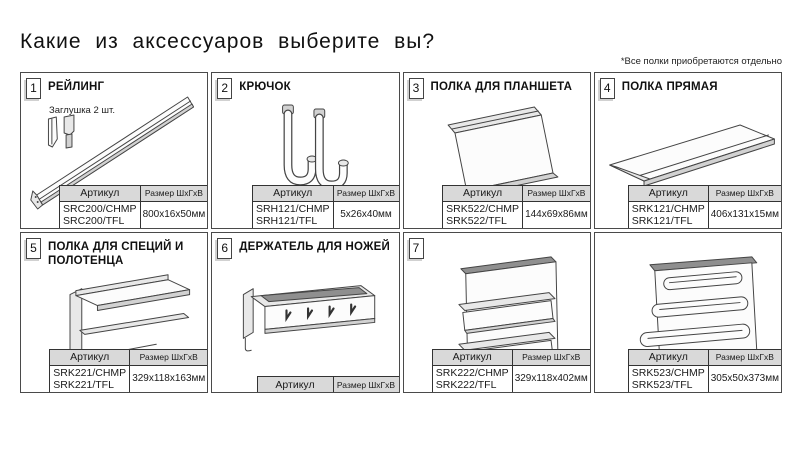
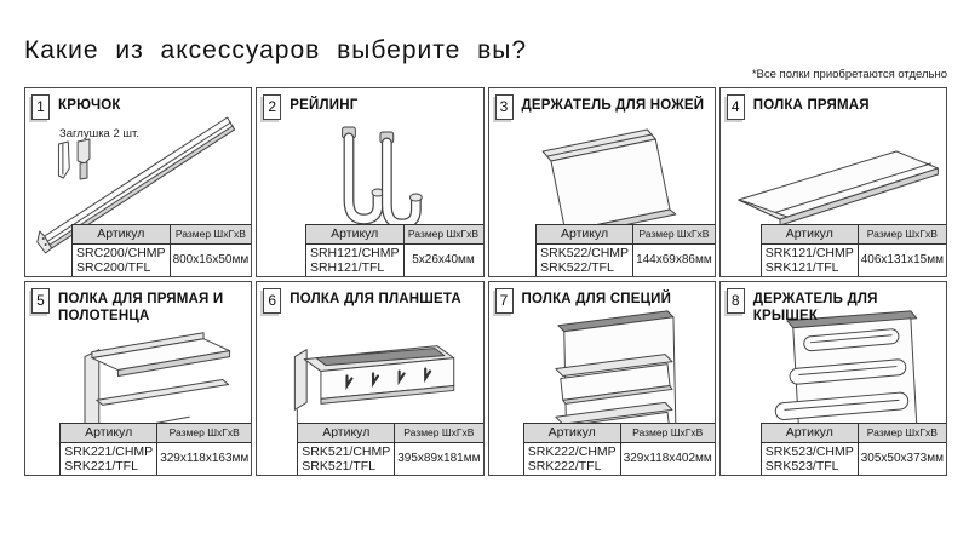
  Какие из аксессуаров выберите вы?
  *Все полки приобретаются отдельно
  1
- РЕЙЛИНГ
+ КРЮЧОК
  Заглушка 2 шт.
  Артикул	Размер ШхГхВ
  SRC200/CHMP SRC200/TFL	800x16x50мм
  2
- КРЮЧОК
+ РЕЙЛИНГ
  Артикул	Размер ШхГхВ
  SRH121/CHMP SRH121/TFL	5x26x40мм
  3
- ПОЛКА ДЛЯ ПЛАНШЕТА
+ ДЕРЖАТЕЛЬ ДЛЯ НОЖЕЙ
  Артикул	Размер ШхГхВ
  SRK522/CHMP SRK522/TFL	144x69x86мм
  4
  ПОЛКА ПРЯМАЯ
  Артикул	Размер ШхГхВ
  SRK121/CHMP SRK121/TFL	406x131x15мм
  5
- ПОЛКА ДЛЯ СПЕЦИЙ И ПОЛОТЕНЦА
+ ПОЛКА ДЛЯ ПРЯМАЯ И ПОЛОТЕНЦА
  Артикул	Размер ШхГхВ
  SRK221/CHMP SRK221/TFL	329x118x163мм
  6
- ДЕРЖАТЕЛЬ ДЛЯ НОЖЕЙ
+ ПОЛКА ДЛЯ ПЛАНШЕТА
  Артикул	Размер ШхГхВ
+ SRK521/CHMP SRK521/TFL	395x89x181мм
  7
+ ПОЛКА ДЛЯ СПЕЦИЙ
  Артикул	Размер ШхГхВ
  SRK222/CHMP SRK222/TFL	329x118x402мм
+ 8
+ ДЕРЖАТЕЛЬ ДЛЯ КРЫШЕК
  Артикул	Размер ШхГхВ
  SRK523/CHMP SRK523/TFL	305x50x373мм
